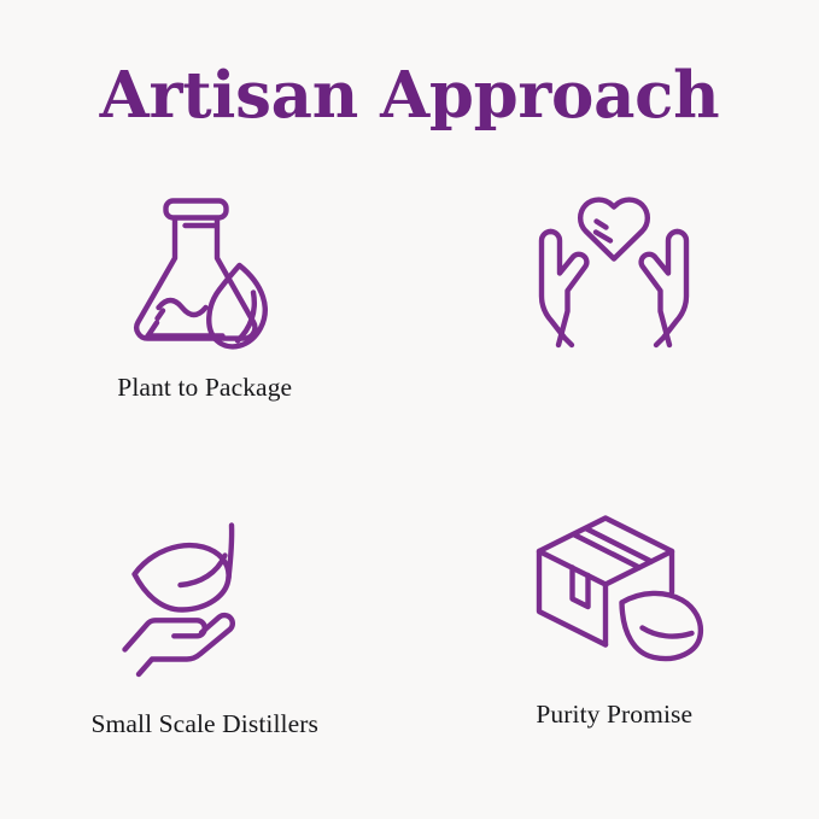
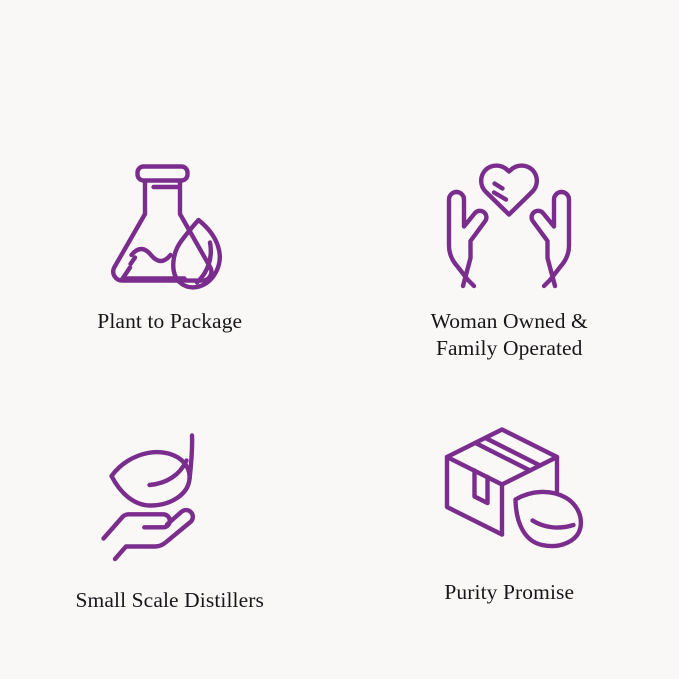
- Artisan Approach
  Plant to Package
+ Woman Owned &
+ Family Operated
  Small Scale Distillers
  Purity Promise
